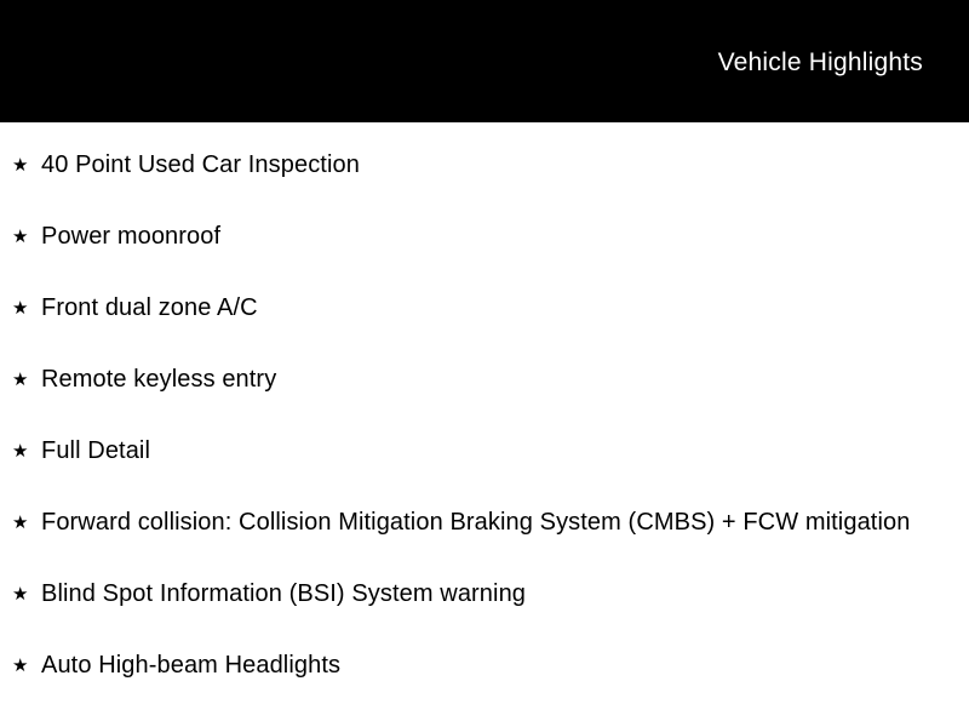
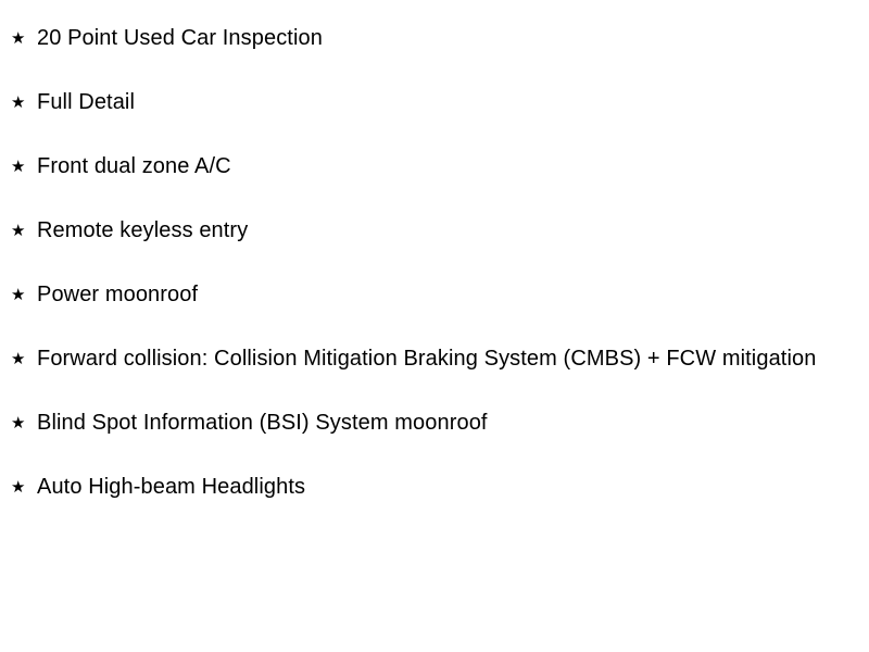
- Vehicle Highlights
  ★
- 40 Point Used Car Inspection
+ 20 Point Used Car Inspection
  ★
- Power moonroof
+ Full Detail
  ★
  Front dual zone A/C
  ★
  Remote keyless entry
  ★
- Full Detail
+ Power moonroof
  ★
  Forward collision: Collision Mitigation Braking System (CMBS) + FCW mitigation
  ★
- Blind Spot Information (BSI) System warning
+ Blind Spot Information (BSI) System moonroof
  ★
  Auto High-beam Headlights
